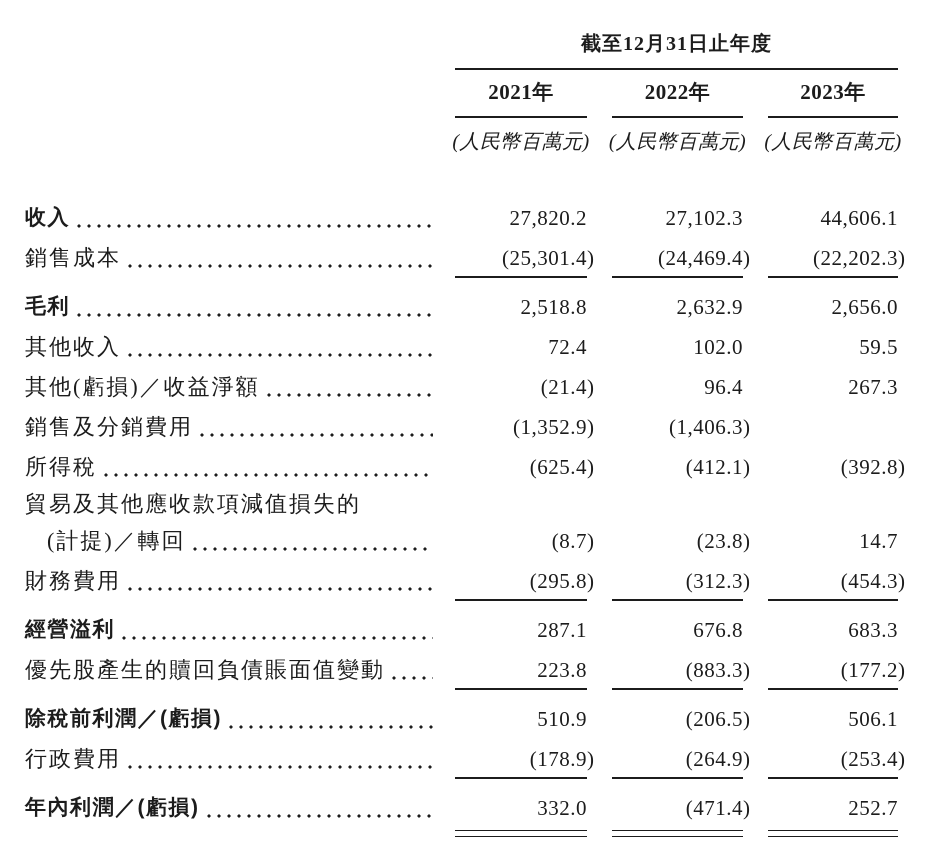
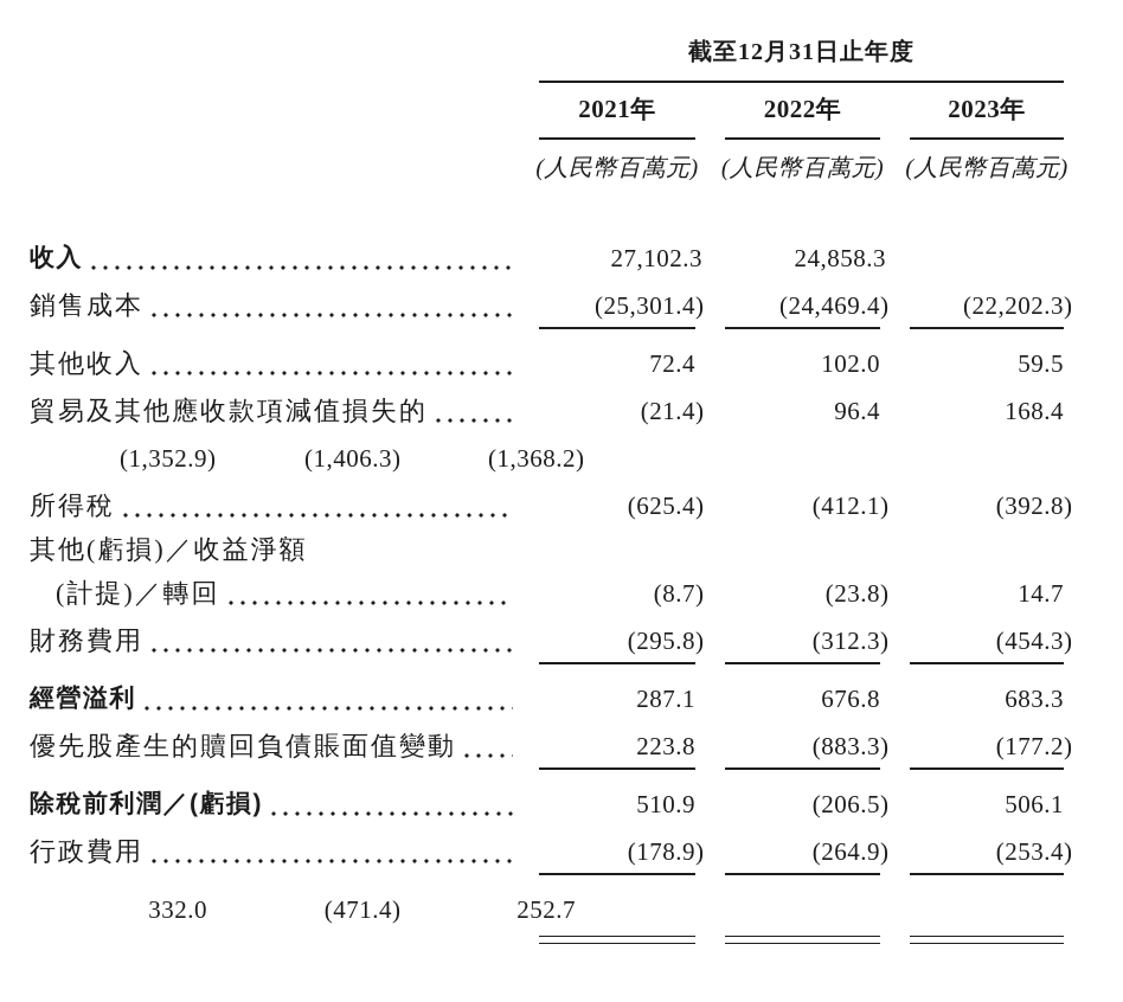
  截至12月31日止年度
  2021年
  2022年
  2023年
  (人民幣百萬元)
  (人民幣百萬元)
  (人民幣百萬元)
  收入
- 27,820.2
  27,102.3
- 44,606.1
+ 24,858.3
  銷售成本
  (25,301.4)
  (24,469.4)
  (22,202.3)
- 毛利
- 2,518.8
- 2,632.9
- 2,656.0
  其他收入
  72.4
  102.0
  59.5
- 其他(虧損)／收益淨額
+ 貿易及其他應收款項減值損失的
  (21.4)
  96.4
- 267.3
+ 168.4
- 銷售及分銷費用
  (1,352.9)
  (1,406.3)
+ (1,368.2)
  所得稅
  (625.4)
  (412.1)
  (392.8)
- 貿易及其他應收款項減值損失的
+ 其他(虧損)／收益淨額
  (計提)／轉回
  (8.7)
  (23.8)
  14.7
  財務費用
  (295.8)
  (312.3)
  (454.3)
  經營溢利
  287.1
  676.8
  683.3
  優先股產生的贖回負債賬面值變動
  223.8
  (883.3)
  (177.2)
  除稅前利潤／(虧損)
  510.9
  (206.5)
  506.1
  行政費用
  (178.9)
  (264.9)
  (253.4)
- 年內利潤／(虧損)
  332.0
  (471.4)
  252.7
